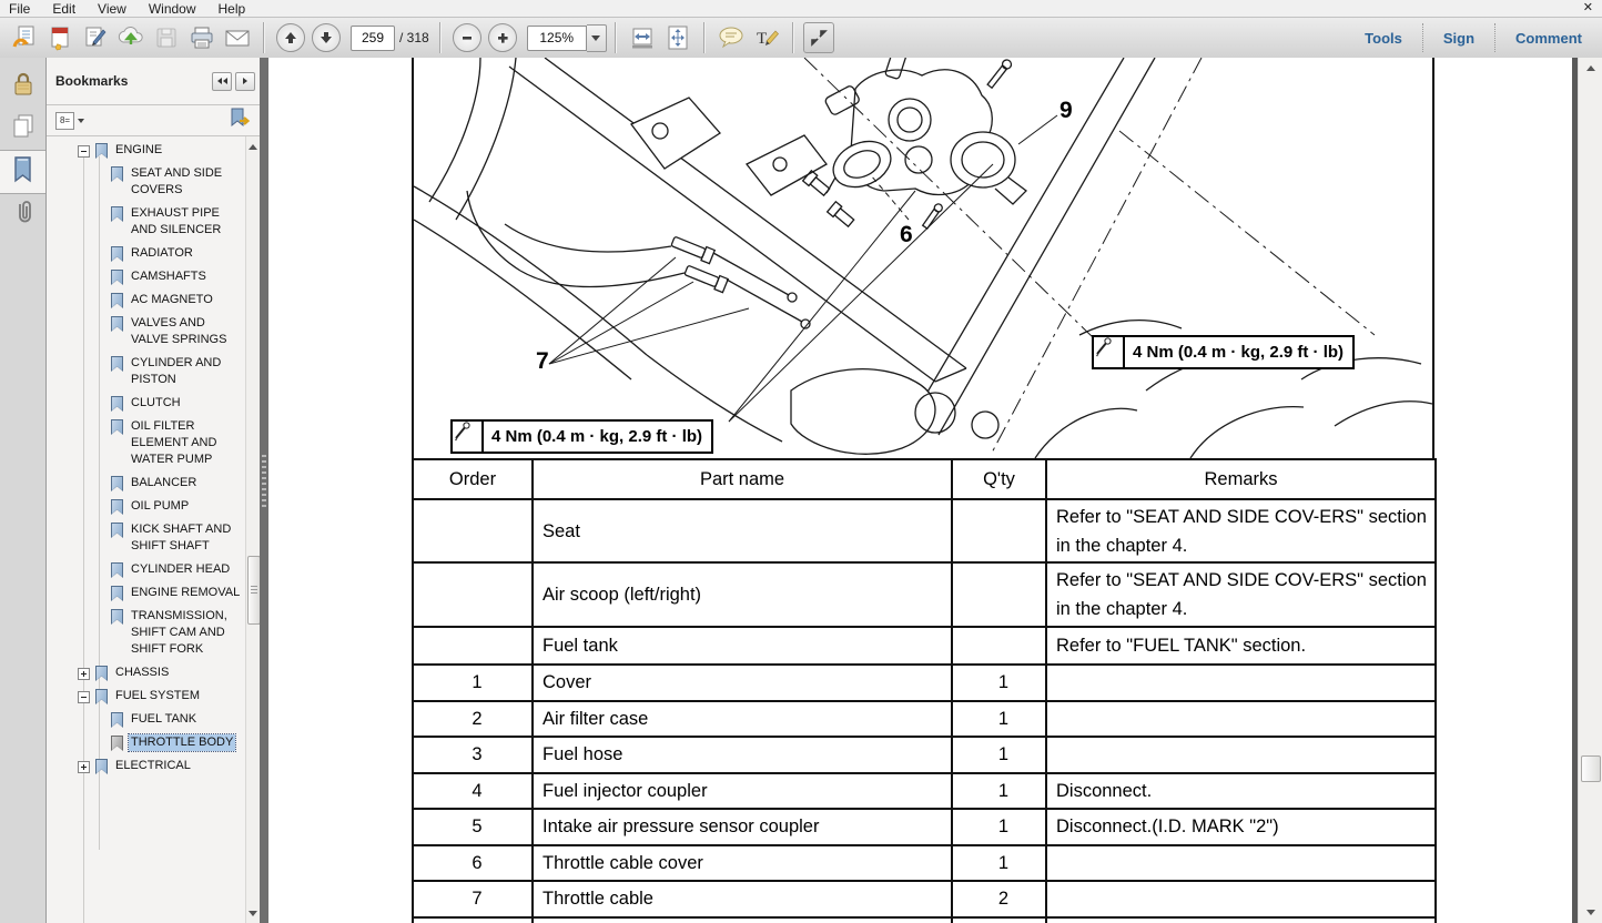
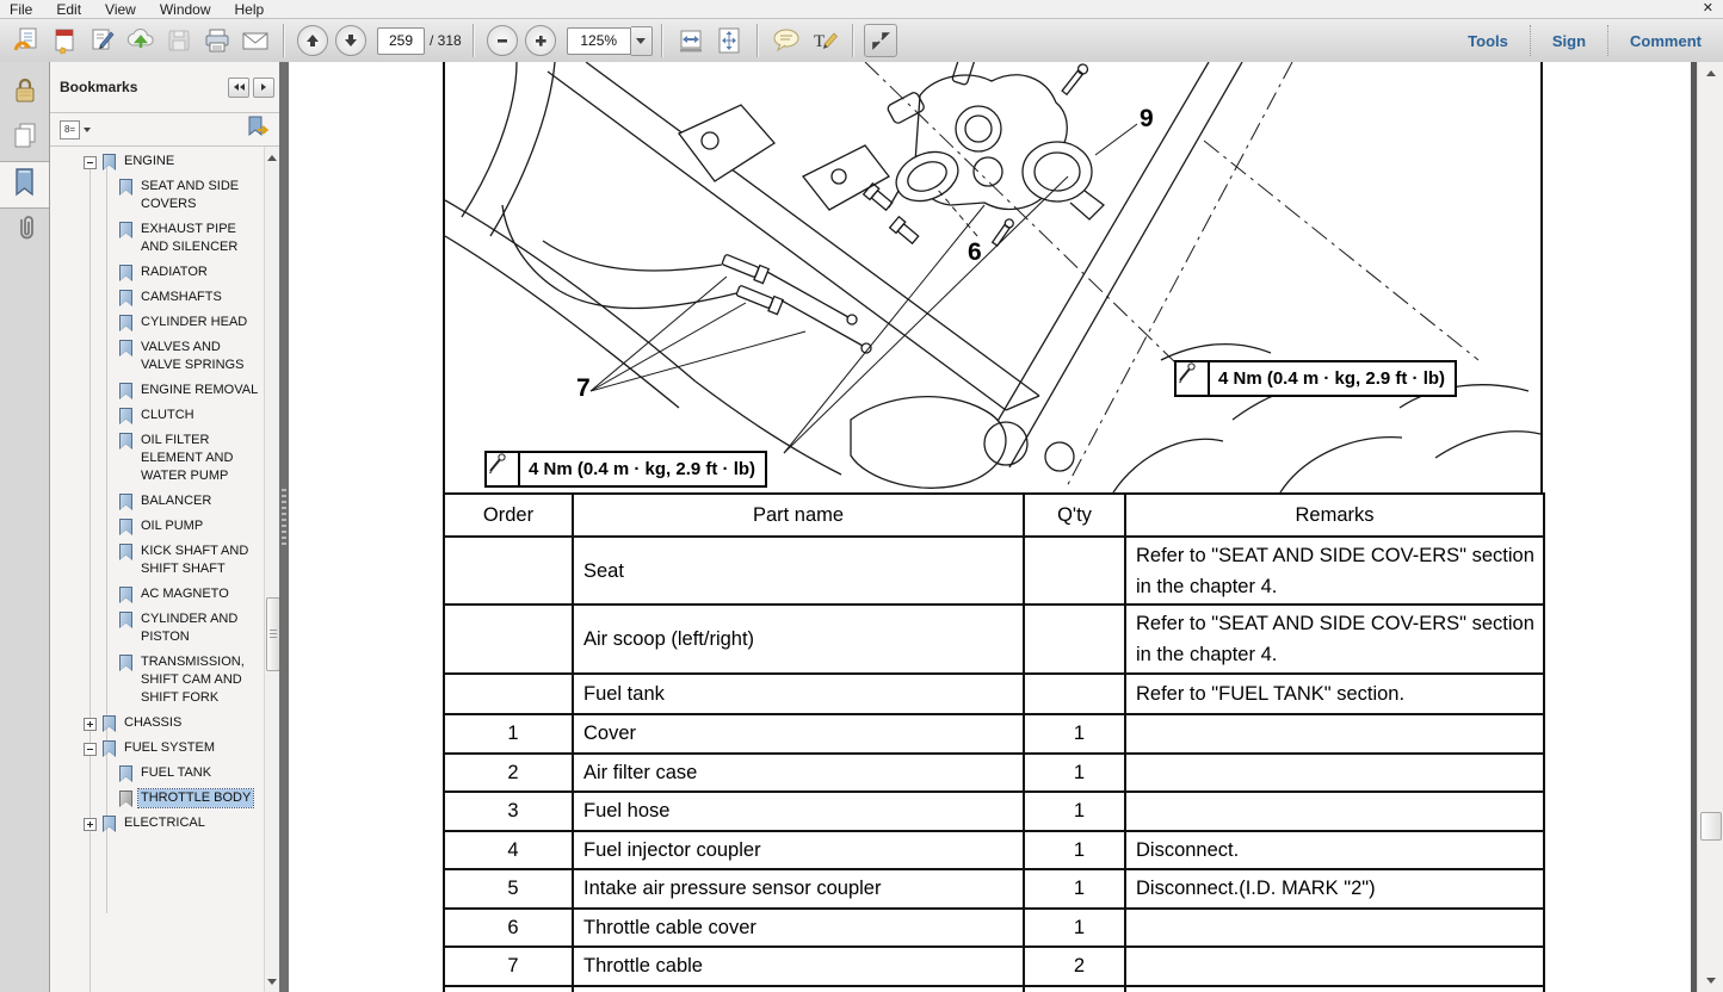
  File
  Edit
  View
  Window
  Help
  ✕
  259
  / 318
  125%
  T
  Tools
  Sign
  Comment
  Bookmarks
  8=
  ENGINE
  SEAT AND SIDE COVERS
  EXHAUST PIPE AND SILENCER
  RADIATOR
  CAMSHAFTS
- AC MAGNETO
+ CYLINDER HEAD
  VALVES AND VALVE SPRINGS
- CYLINDER AND PISTON
+ ENGINE REMOVAL
  CLUTCH
  OIL FILTER ELEMENT AND WATER PUMP
  BALANCER
  OIL PUMP
  KICK SHAFT AND SHIFT SHAFT
- CYLINDER HEAD
+ AC MAGNETO
- ENGINE REMOVAL
+ CYLINDER AND PISTON
  TRANSMISSION, SHIFT CAM AND SHIFT FORK
  CHASSIS
  FUEL SYSTEM
  FUEL TANK
  THROTTLE BODY
  ELECTRICAL
  7
  6
  9
  4 Nm (0.4 m · kg, 2.9 ft · lb)
  4 Nm (0.4 m · kg, 2.9 ft · lb)
  Order	Part name	Q'ty	Remarks
  	Seat		Refer to "SEAT AND SIDE COV-ERS" section in the chapter 4.
  	Air scoop (left/right)		Refer to "SEAT AND SIDE COV-ERS" section in the chapter 4.
  	Fuel tank		Refer to "FUEL TANK" section.
  1	Cover	1
  2	Air filter case	1
  3	Fuel hose	1
  4	Fuel injector coupler	1	Disconnect.
  5	Intake air pressure sensor coupler	1	Disconnect.(I.D. MARK "2")
  6	Throttle cable cover	1
  7	Throttle cable	2
